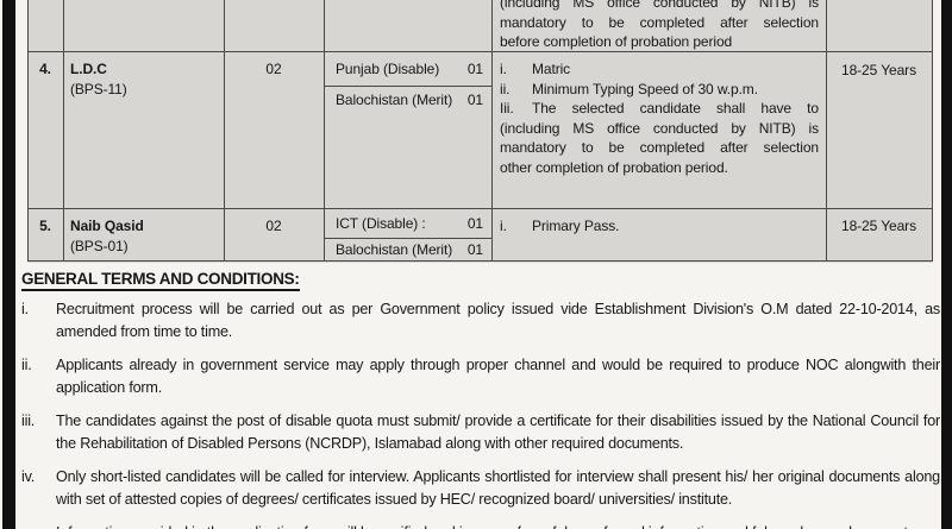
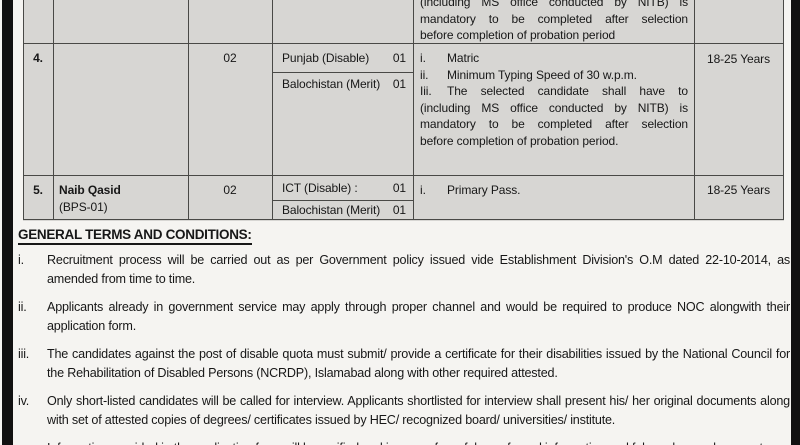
  (including MS office conducted by NITB) is
  mandatory to be completed after selection
  before completion of probation period
  4.
- L.D.C
- (BPS-11)
  02
  Punjab (Disable)
  01
  Balochistan (Merit)
  01
  i.
  Matric
  ii.
  Minimum Typing Speed of 30 w.p.m.
  Iii.
  The selected candidate shall have to
  (including MS office conducted by NITB) is
  mandatory to be completed after selection
- other completion of probation period.
+ before completion of probation period.
  18-25 Years
  5.
  Naib Qasid
  (BPS-01)
  02
  ICT (Disable) :
  01
  Balochistan (Merit)
  01
  i.
  Primary Pass.
  18-25 Years
  GENERAL TERMS AND CONDITIONS:
  i.
  Recruitment process will be carried out as per Government policy issued vide Establishment Division's O.M dated 22-10-2014, as amended from time to time.
  ii.
  Applicants already in government service may apply through proper channel and would be required to produce NOC alongwith their application form.
  iii.
- The candidates against the post of disable quota must submit/ provide a certificate for their disabilities issued by the National Council for the Rehabilitation of Disabled Persons (NCRDP), Islamabad along with other required documents.
+ The candidates against the post of disable quota must submit/ provide a certificate for their disabilities issued by the National Council for the Rehabilitation of Disabled Persons (NCRDP), Islamabad along with other required attested.
  iv.
  Only short-listed candidates will be called for interview. Applicants shortlisted for interview shall present his/ her original documents along with set of attested copies of degrees/ certificates issued by HEC/ recognized board/ universities/ institute.
